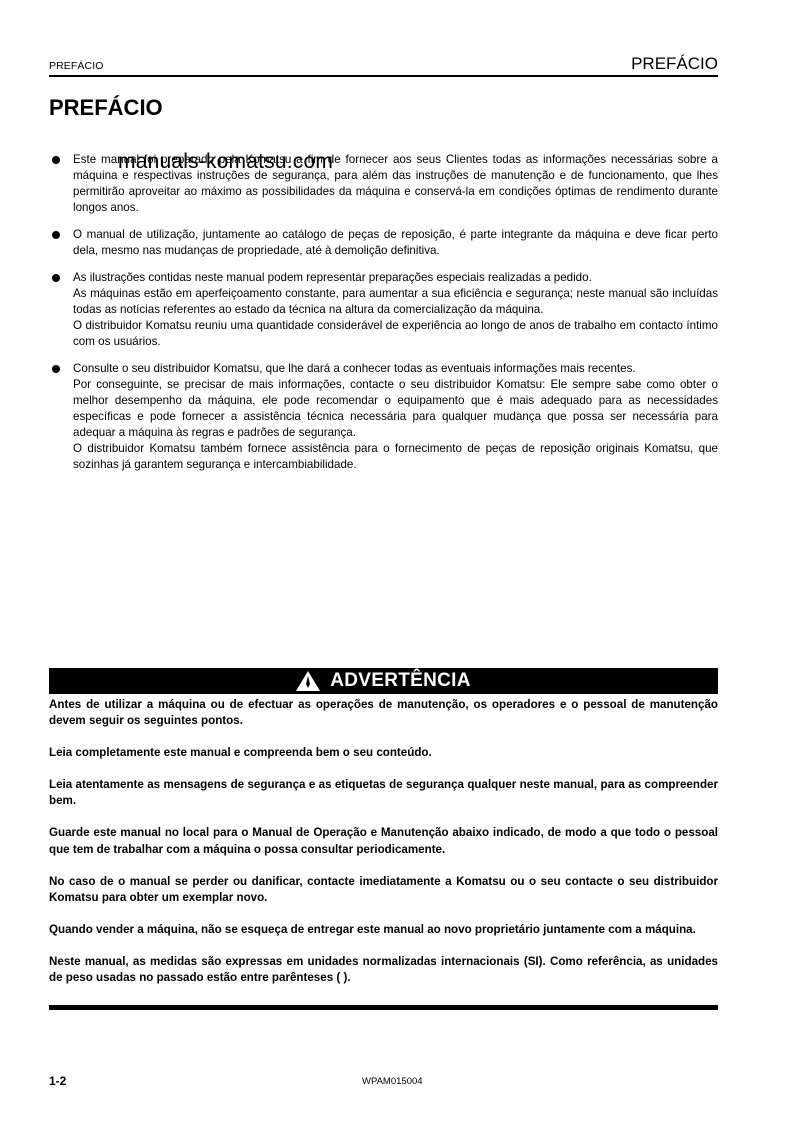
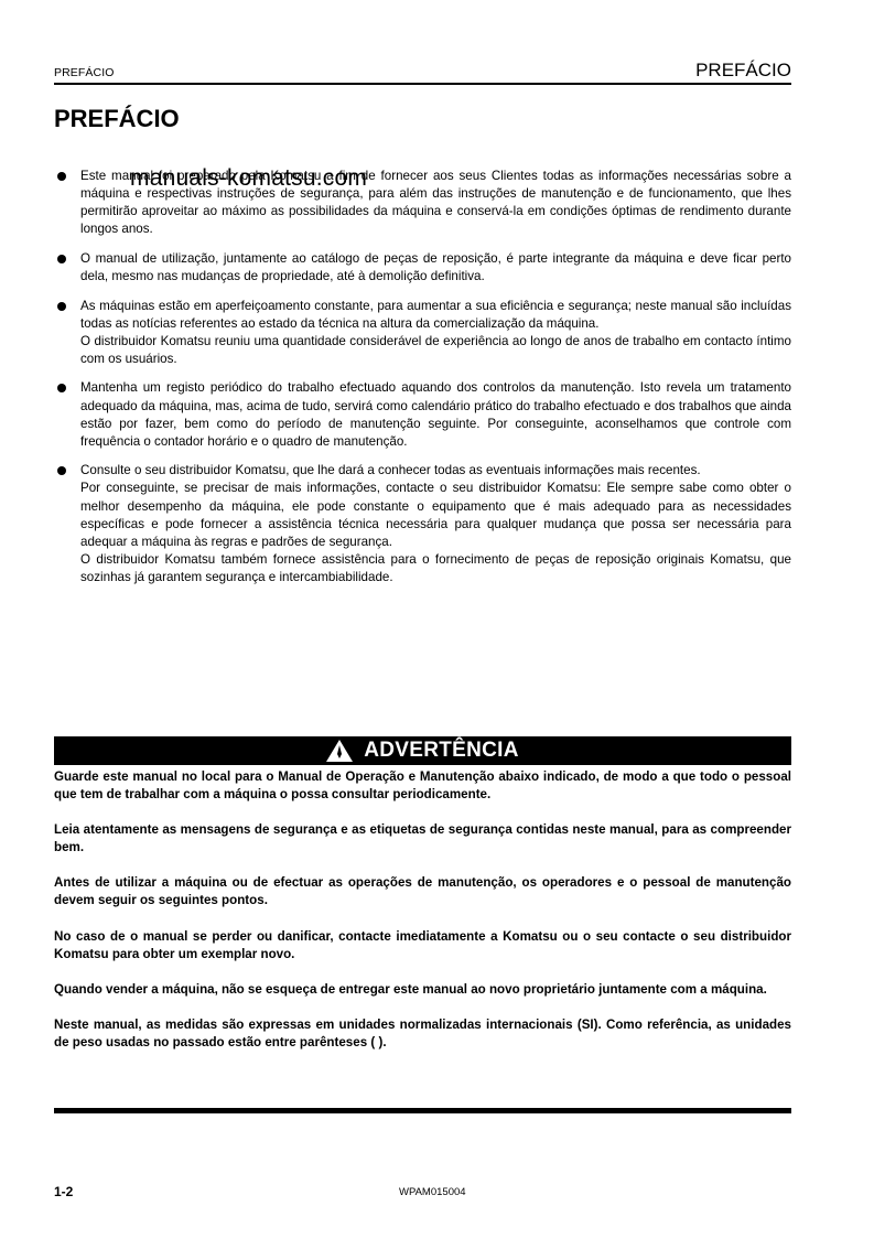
  PREFÁCIO
  PREFÁCIO
  PREFÁCIO
  Este manual foi preparado pela Komatsu a fim de fornecer aos seus Clientes todas as informações necessárias sobre a máquina e respectivas instruções de segurança, para além das instruções de manutenção e de funcionamento, que lhes permitirão aproveitar ao máximo as possibilidades da máquina e conservá-la em condições óptimas de rendimento durante longos anos.
  O manual de utilização, juntamente ao catálogo de peças de reposição, é parte integrante da máquina e deve ficar perto dela, mesmo nas mudanças de propriedade, até à demolição definitiva.
- As ilustrações contidas neste manual podem representar preparações especiais realizadas a pedido.
  As máquinas estão em aperfeiçoamento constante, para aumentar a sua eficiência e segurança; neste manual são incluídas todas as notícias referentes ao estado da técnica na altura da comercialização da máquina.
  O distribuidor Komatsu reuniu uma quantidade considerável de experiência ao longo de anos de trabalho em contacto íntimo com os usuários.
+ Mantenha um registo periódico do trabalho efectuado aquando dos controlos da manutenção. Isto revela um tratamento adequado da máquina, mas, acima de tudo, servirá como calendário prático do trabalho efectuado e dos trabalhos que ainda estão por fazer, bem como do período de manutenção seguinte. Por conseguinte, aconselhamos que controle com frequência o contador horário e o quadro de manutenção.
  Consulte o seu distribuidor Komatsu, que lhe dará a conhecer todas as eventuais informações mais recentes.
- Por conseguinte, se precisar de mais informações, contacte o seu distribuidor Komatsu: Ele sempre sabe como obter o melhor desempenho da máquina, ele pode recomendar o equipamento que é mais adequado para as necessidades específicas e pode fornecer a assistência técnica necessária para qualquer mudança que possa ser necessária para adequar a máquina às regras e padrões de segurança.
+ Por conseguinte, se precisar de mais informações, contacte o seu distribuidor Komatsu: Ele sempre sabe como obter o melhor desempenho da máquina, ele pode constante o equipamento que é mais adequado para as necessidades específicas e pode fornecer a assistência técnica necessária para qualquer mudança que possa ser necessária para adequar a máquina às regras e padrões de segurança.
  O distribuidor Komatsu também fornece assistência para o fornecimento de peças de reposição originais Komatsu, que sozinhas já garantem segurança e intercambiabilidade.
  manuals-komatsu.com
  ADVERTÊNCIA
- Antes de utilizar a máquina ou de efectuar as operações de manutenção, os operadores e o pessoal de manutenção devem seguir os seguintes pontos.
+ Guarde este manual no local para o Manual de Operação e Manutenção abaixo indicado, de modo a que todo o pessoal que tem de trabalhar com a máquina o possa consultar periodicamente.
- Leia completamente este manual e compreenda bem o seu conteúdo.
- Leia atentamente as mensagens de segurança e as etiquetas de segurança qualquer neste manual, para as compreender bem.
+ Leia atentamente as mensagens de segurança e as etiquetas de segurança contidas neste manual, para as compreender bem.
- Guarde este manual no local para o Manual de Operação e Manutenção abaixo indicado, de modo a que todo o pessoal que tem de trabalhar com a máquina o possa consultar periodicamente.
+ Antes de utilizar a máquina ou de efectuar as operações de manutenção, os operadores e o pessoal de manutenção devem seguir os seguintes pontos.
  No caso de o manual se perder ou danificar, contacte imediatamente a Komatsu ou o seu contacte o seu distribuidor Komatsu para obter um exemplar novo.
  Quando vender a máquina, não se esqueça de entregar este manual ao novo proprietário juntamente com a máquina.
  Neste manual, as medidas são expressas em unidades normalizadas internacionais (SI). Como referência, as unidades de peso usadas no passado estão entre parênteses ( ).
  1-2
  WPAM015004
